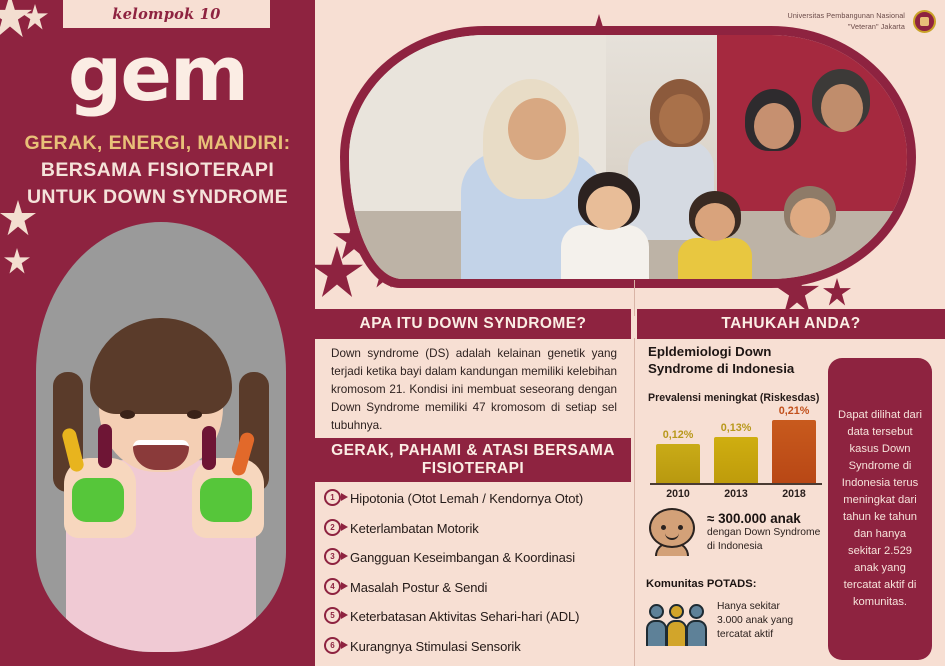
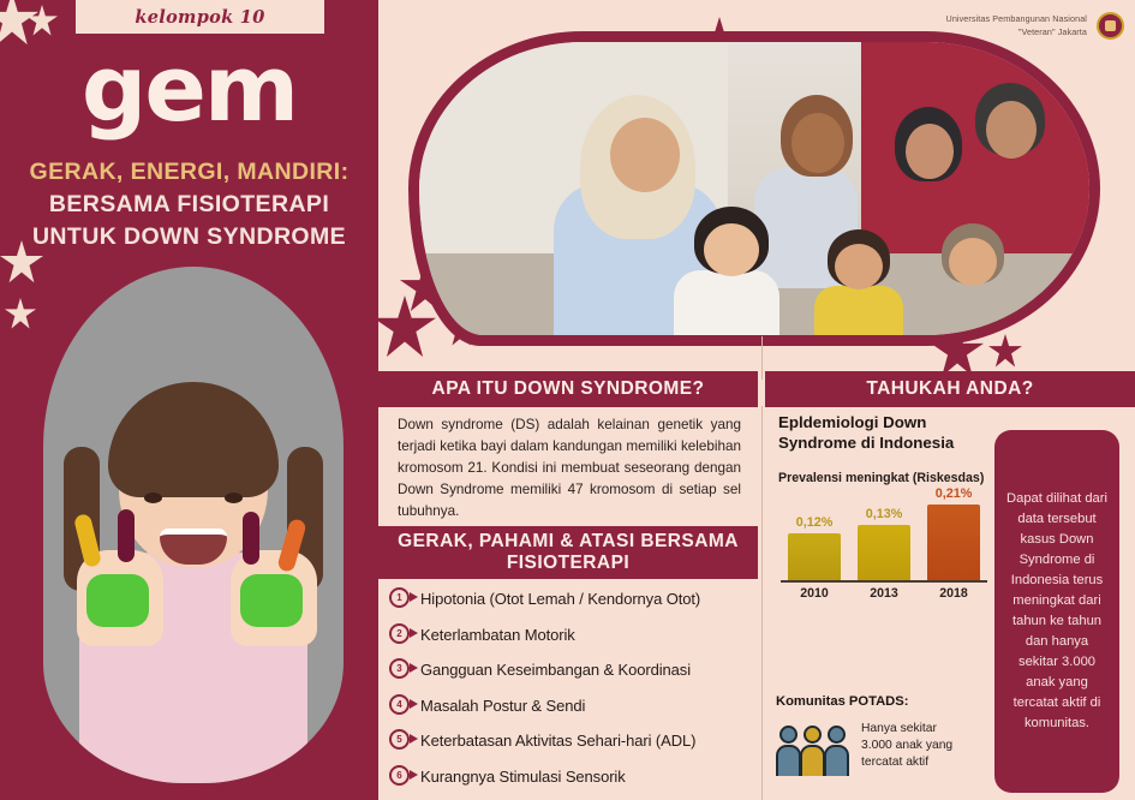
  kelompok 10
  gem
  GERAK, ENERGI, MANDIRI:
  BERSAMA FISIOTERAPI
  UNTUK DOWN SYNDROME
  Universitas Pembangunan Nasional
  "Veteran" Jakarta
  APA ITU DOWN SYNDROME?
  TAHUKAH ANDA?
  Down syndrome (DS) adalah kelainan genetik yang terjadi ketika bayi dalam kandungan memiliki kelebihan kromosom 21. Kondisi ini membuat seseorang dengan Down Syndrome memiliki 47 kromosom di setiap sel tubuhnya.
  GERAK, PAHAMI & ATASI BERSAMA
  FISIOTERAPI
  1
  Hipotonia (Otot Lemah / Kendornya Otot)
  2
  Keterlambatan Motorik
  3
  Gangguan Keseimbangan & Koordinasi
  4
  Masalah Postur & Sendi
  5
  Keterbatasan Aktivitas Sehari-hari (ADL)
  6
  Kurangnya Stimulasi Sensorik
  Epldemiologi Down
  Syndrome di Indonesia
  Prevalensi meningkat (Riskesdas)
  0,12%
  0,13%
  0,21%
  2010
  2013
  2018
- ≈ 300.000 anak
- dengan Down Syndrome
- di Indonesia
  Komunitas POTADS:
  Hanya sekitar
  3.000 anak yang
  tercatat aktif
- Dapat dilihat dari data tersebut kasus Down Syndrome di Indonesia terus meningkat dari tahun ke tahun dan hanya sekitar 2.529 anak yang tercatat aktif di komunitas.
+ Dapat dilihat dari data tersebut kasus Down Syndrome di Indonesia terus meningkat dari tahun ke tahun dan hanya sekitar 3.000 anak yang tercatat aktif di komunitas.
